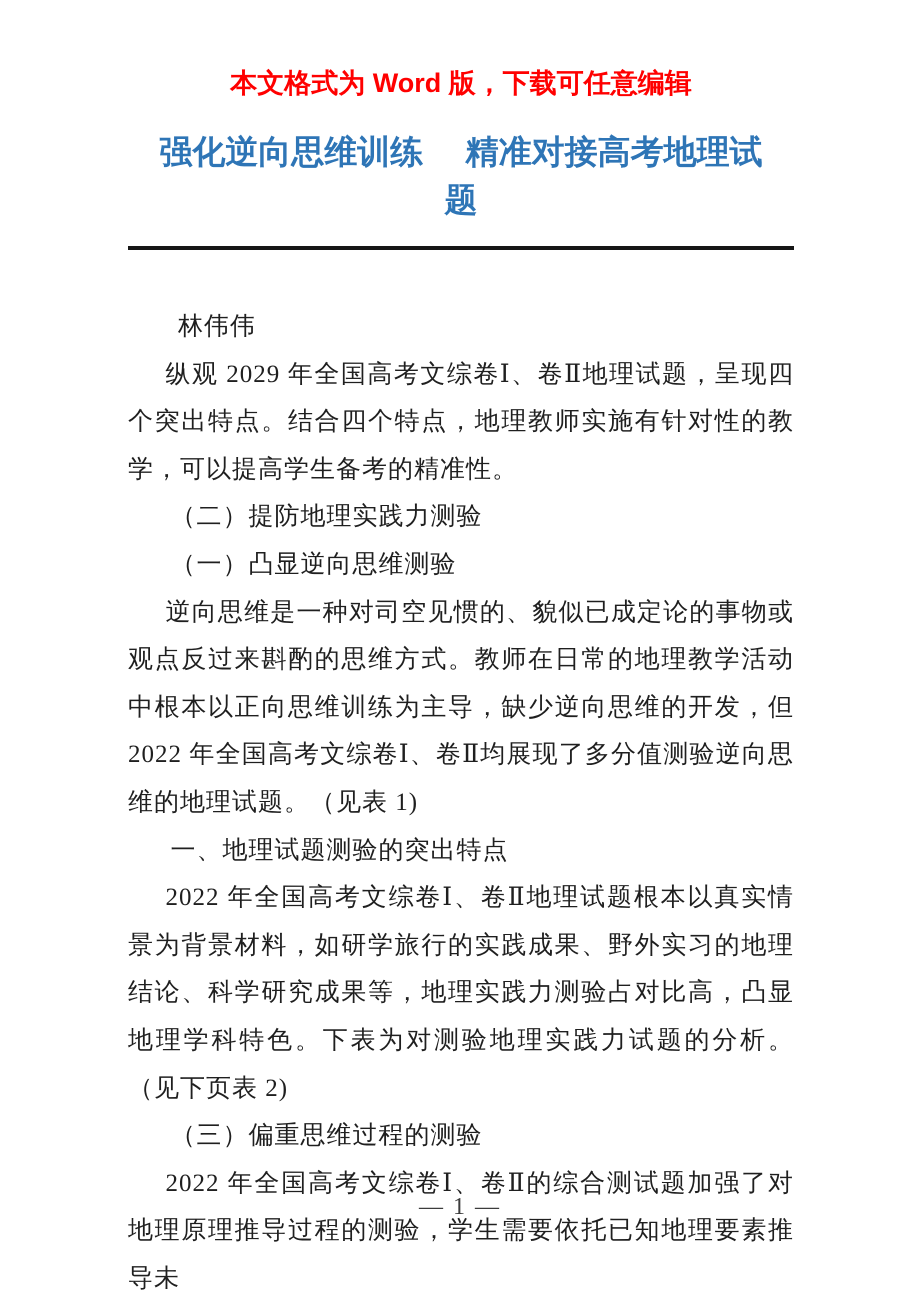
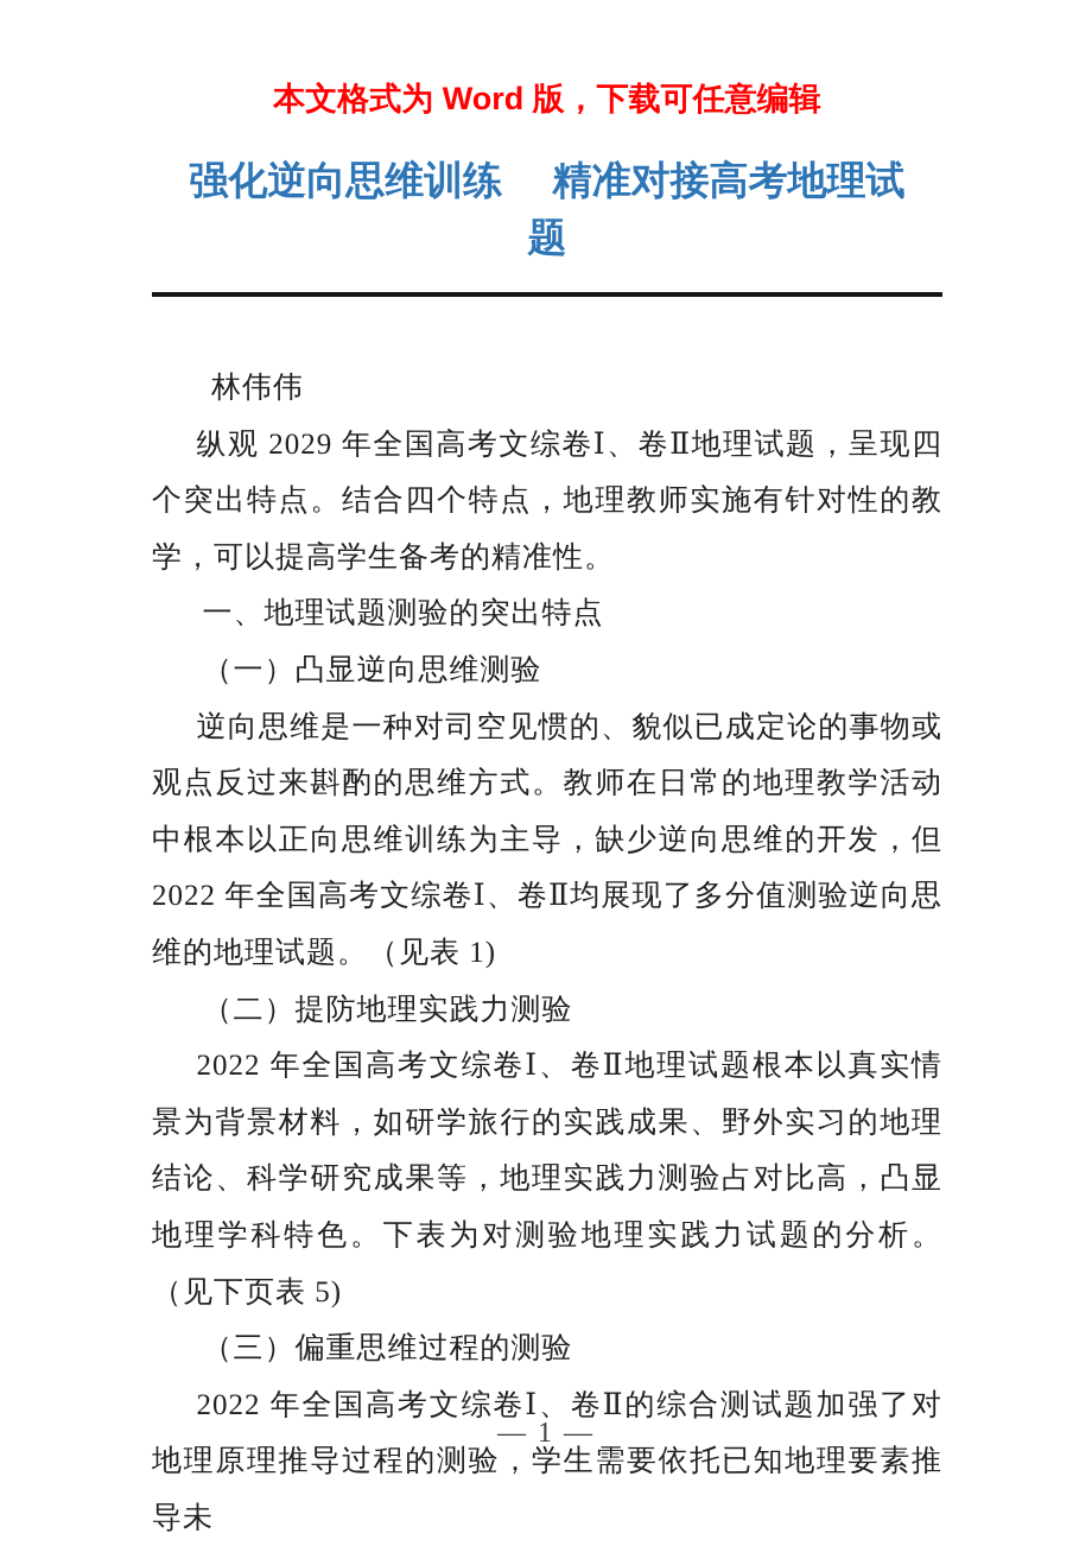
  本文格式为 Word 版，下载可任意编辑
  强化逆向思维训练 精准对接高考地理试
  题
  林伟伟
  纵观 2029 年全国高考文综卷Ⅰ、卷Ⅱ地理试题，呈现四个突出特点。结合四个特点，地理教师实施有针对性的教学，可以提高学生备考的精准性。
- （二）提防地理实践力测验
+ 一、地理试题测验的突出特点
  （一）凸显逆向思维测验
  逆向思维是一种对司空见惯的、貌似已成定论的事物或观点反过来斟酌的思维方式。教师在日常的地理教学活动中根本以正向思维训练为主导，缺少逆向思维的开发，但 2022 年全国高考文综卷Ⅰ、卷Ⅱ均展现了多分值测验逆向思维的地理试题。（见表 1)
- 一、地理试题测验的突出特点
+ （二）提防地理实践力测验
- 2022 年全国高考文综卷Ⅰ、卷Ⅱ地理试题根本以真实情景为背景材料，如研学旅行的实践成果、野外实习的地理结论、科学研究成果等，地理实践力测验占对比高，凸显地理学科特色。下表为对测验地理实践力试题的分析。（见下页表 2)
+ 2022 年全国高考文综卷Ⅰ、卷Ⅱ地理试题根本以真实情景为背景材料，如研学旅行的实践成果、野外实习的地理结论、科学研究成果等，地理实践力测验占对比高，凸显地理学科特色。下表为对测验地理实践力试题的分析。（见下页表 5)
  （三）偏重思维过程的测验
  2022 年全国高考文综卷Ⅰ、卷Ⅱ的综合测试题加强了对地理原理推导过程的测验，学生需要依托已知地理要素推导未
  — 1 —
